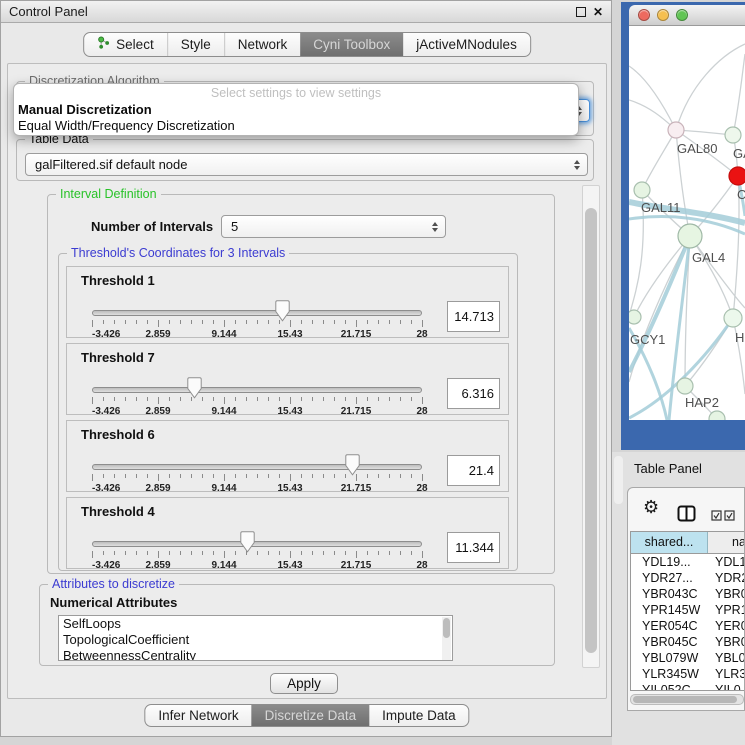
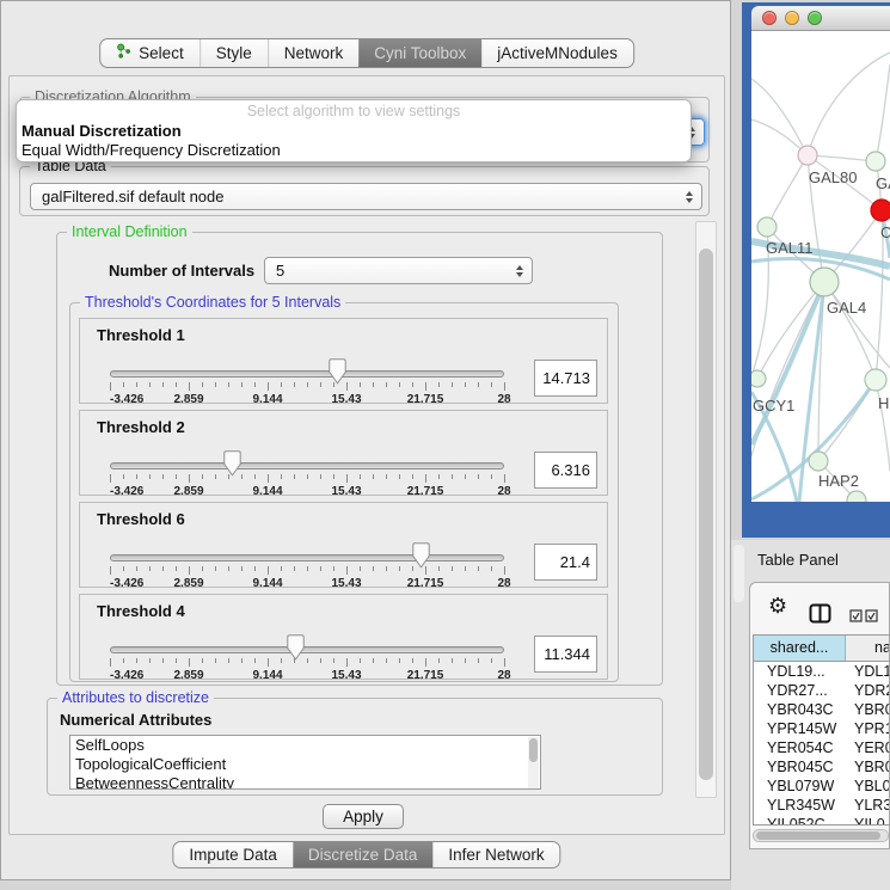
- Control Panel
- ✕
  Select
  Style
  Network
  Cyni Toolbox
  jActiveMNodules
  Discretization Algorithm
  Table Data
  galFiltered.sif default node
  Interval Definition
  Number of Intervals
  5
- Threshold's Coordinates for 3 Intervals
+ Threshold's Coordinates for 5 Intervals
  Threshold 1
  -3.426
  2.859
  9.144
  15.43
  21.715
  28
  14.713
- Threshold 7
+ Threshold 2
  -3.426
  2.859
  9.144
  15.43
  21.715
  28
  6.316
  Threshold 6
  -3.426
  2.859
  9.144
  15.43
  21.715
  28
  21.4
  Threshold 4
  -3.426
  2.859
  9.144
  15.43
  21.715
  28
  11.344
  Attributes to discretize
  Numerical Attributes
  SelfLoops
  TopologicalCoefficient
  BetweennessCentrality
  Apply
- Select settings to view settings
+ Select algorithm to view settings
  Manual Discretization
  Equal Width/Frequency Discretization
- Infer Network
+ Impute Data
  Discretize Data
- Impute Data
+ Infer Network
  GAL80
  C
  GAL11
  GAL4
  GCY1
  H
  HAP2
  Table Panel
  ⚙
  shared...
  na
  YDL19...
  YDL1
  YDR27...
  YDR
  YBR043C
  YBR
  YPR145W
  YPR
  YER054C
  YER
  YBR045C
  YBR
  YBL079W
  YBL0
  YLR345W
  YLR3
